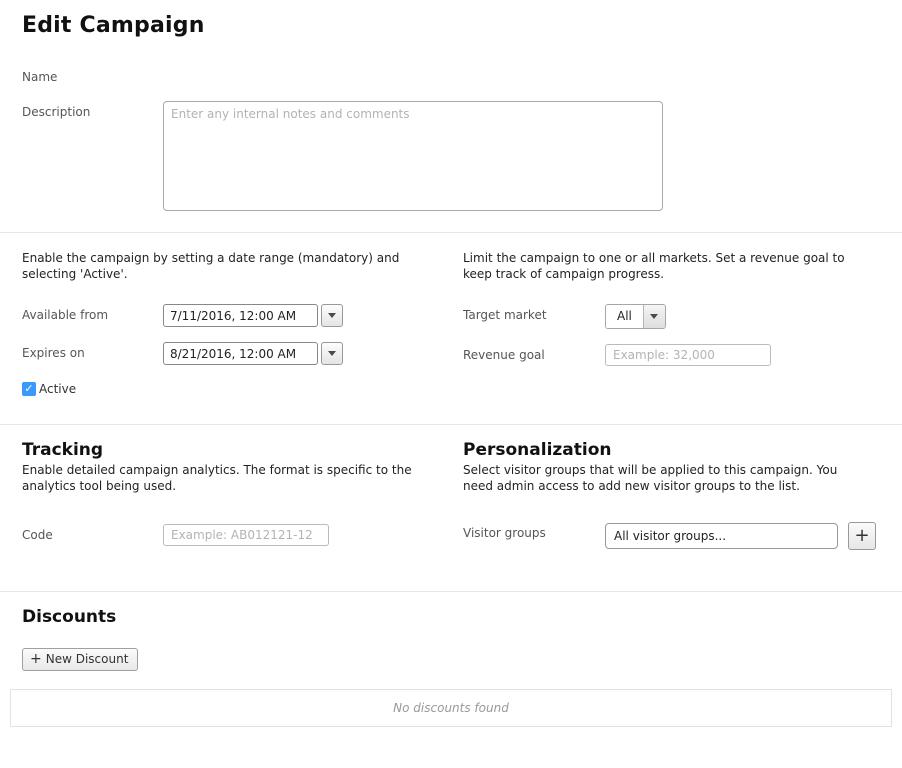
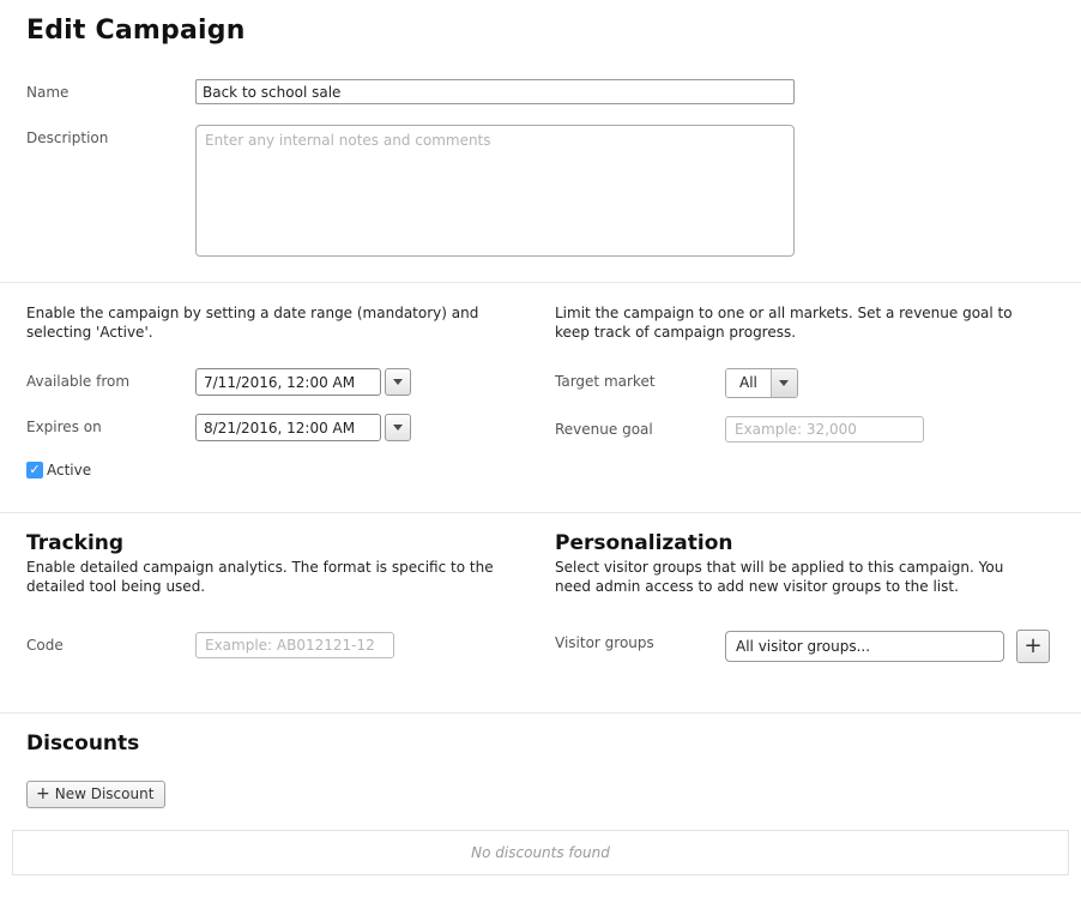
  Edit Campaign
  Name
+ Back to school sale
  Description
  Enter any internal notes and comments
  Enable the campaign by setting a date range (mandatory) and selecting 'Active'.
  Available from
  7/11/2016, 12:00 AM
  Expires on
  8/21/2016, 12:00 AM
  ✓
  Active
  Limit the campaign to one or all markets. Set a revenue goal to keep track of campaign progress.
  Target market
  All
  Revenue goal
  Example: 32,000
  Tracking
- Enable detailed campaign analytics. The format is specific to the analytics tool being used.
+ Enable detailed campaign analytics. The format is specific to the detailed tool being used.
  Code
  Example: AB012121-12
  Personalization
  Select visitor groups that will be applied to this campaign. You need admin access to add new visitor groups to the list.
  Visitor groups
  All visitor groups...
  +
  Discounts
  +
  New Discount
  No discounts found
